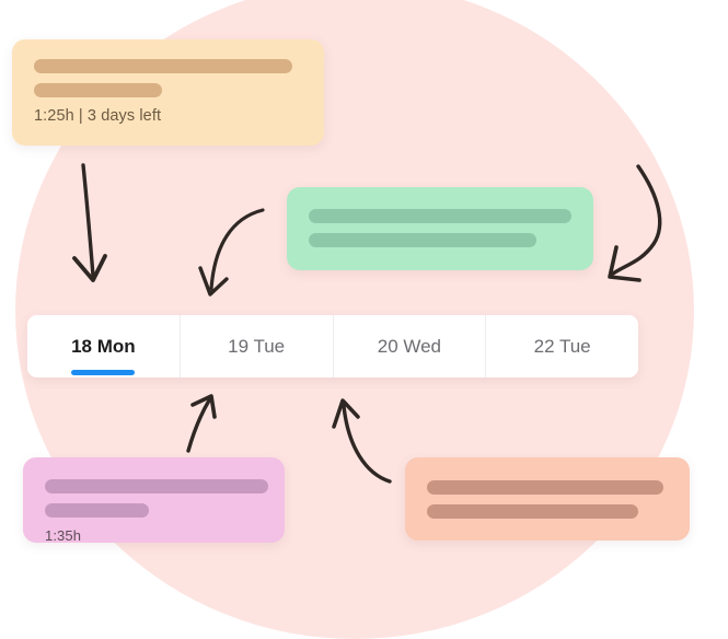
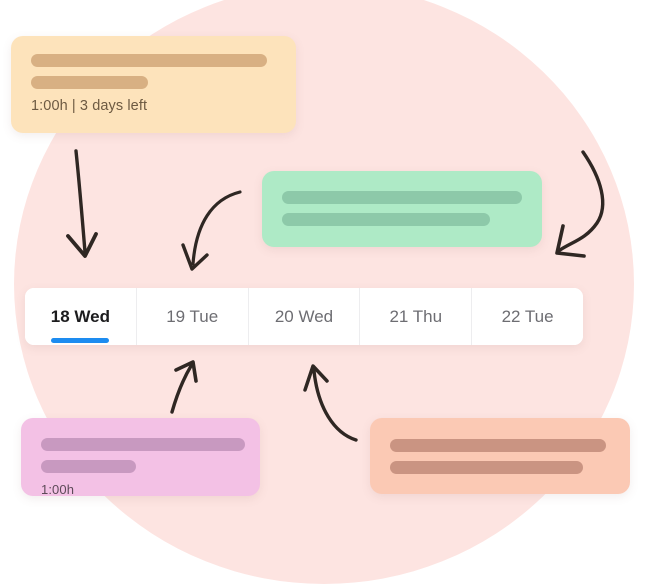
- 1:25h | 3 days left
+ 1:00h | 3 days left
- 1:35h
+ 1:00h
- 18 Mon
+ 18 Wed
  19 Tue
  20 Wed
+ 21 Thu
  22 Tue
